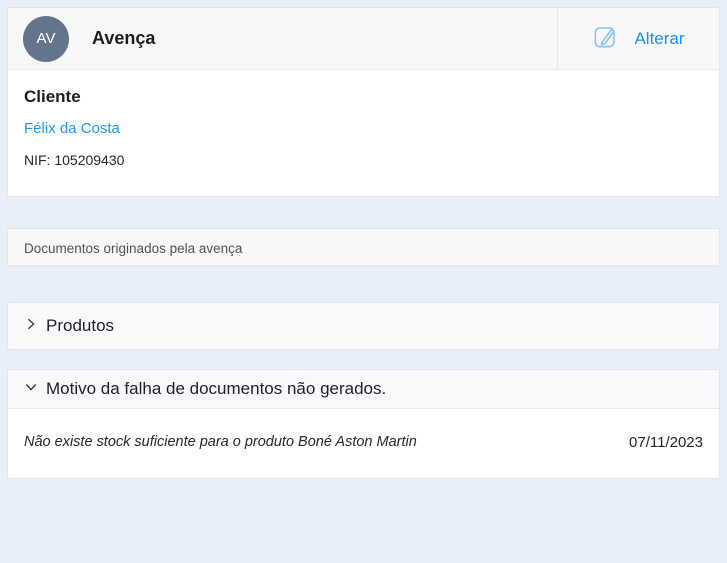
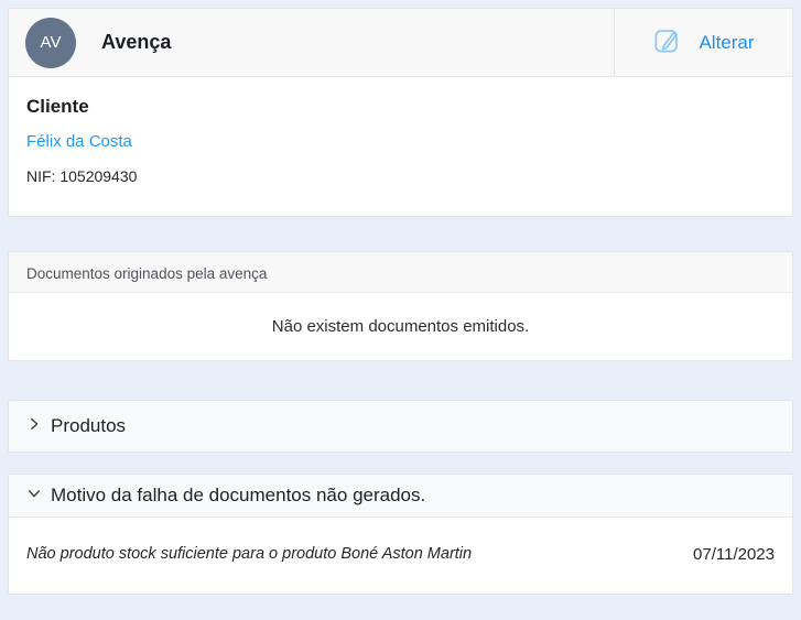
  AV
  Avença
  Alterar
  Cliente
  Félix da Costa
  NIF: 105209430
  Documentos originados pela avença
+ Não existem documentos emitidos.
  Produtos
  Motivo da falha de documentos não gerados.
- Não existe stock suficiente para o produto Boné Aston Martin
+ Não produto stock suficiente para o produto Boné Aston Martin
  07/11/2023
